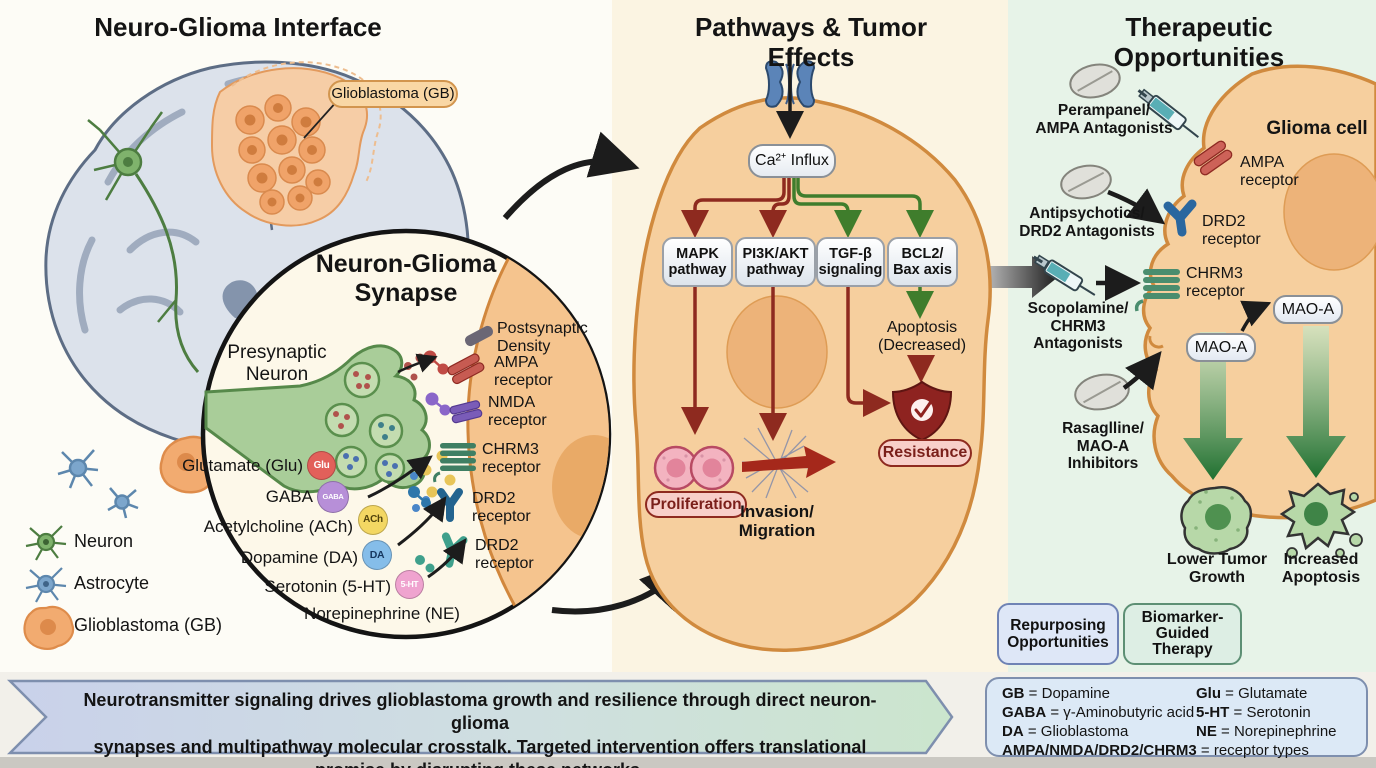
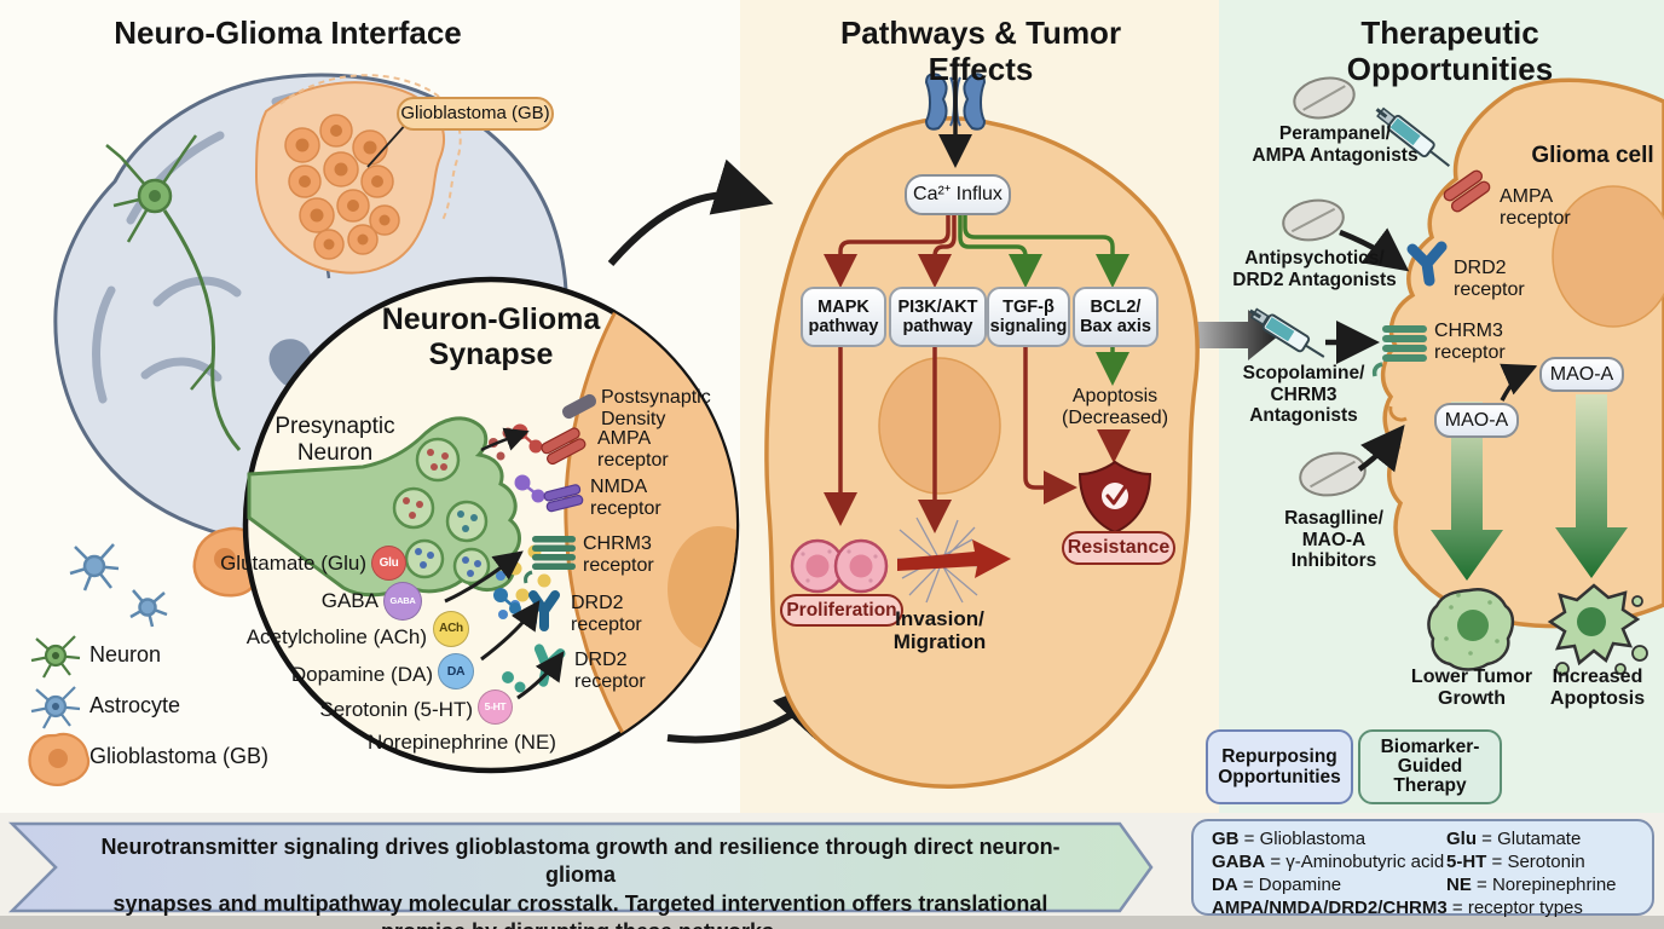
  Neuro-Glioma Interface
  Glioblastoma (GB)
  Neuron-Glioma
  Synapse
  Presynaptic
  Neuron
  Postsynaptic
  Density
  AMPA
  receptor
  NMDA
  receptor
  CHRM3
  receptor
  DRD2
  receptor
  DRD2
  receptor
  Glutamate (Glu)
  GABA
  Acetylcholine (ACh)
  Dopamine (DA)
  Serotonin (5-HT)
  Norepinephrine (NE)
  Glu
  GABA
  ACh
  DA
  5-HT
  Neuron
  Astrocyte
  Glioblastoma (GB)
  Pathways & Tumor Effects
  Ca²⁺ Influx
  MAPK
  pathway
  PI3K/AKT
  pathway
  TGF-β
  signaling
  BCL2/
  Bax axis
  Apoptosis
  (Decreased)
  Resistance
  Proliferation
  Invasion/
  Migration
  Therapeutic Opportunities
  Glioma cell
  Perampanel/
  AMPA Antagonists
  AMPA
  receptor
  Antipsychotics/
  DRD2 Antagonists
  DRD2
  receptor
  Scopolamine/
  CHRM3
  Antagonists
  CHRM3
  receptor
  MAO-A
  MAO-A
  Rasaglline/
  MAO-A
  Inhibitors
  Lower Tumor
  Growth
  Increased
  Apoptosis
  Repurposing
  Opportunities
  Biomarker-
  Guided
  Therapy
  Neurotransmitter signaling drives glioblastoma growth and resilience through direct neuron-glioma
  synapses and multipathway molecular crosstalk. Targeted intervention offers translational
- GB = Dopamine
+ GB = Glioblastoma
  GABA = γ-Aminobutyric acid
- DA = Glioblastoma
+ DA = Dopamine
  Glu = Glutamate
  5-HT = Serotonin
  NE = Norepinephrine
  AMPA/NMDA/DRD2/CHRM3 = receptor types
